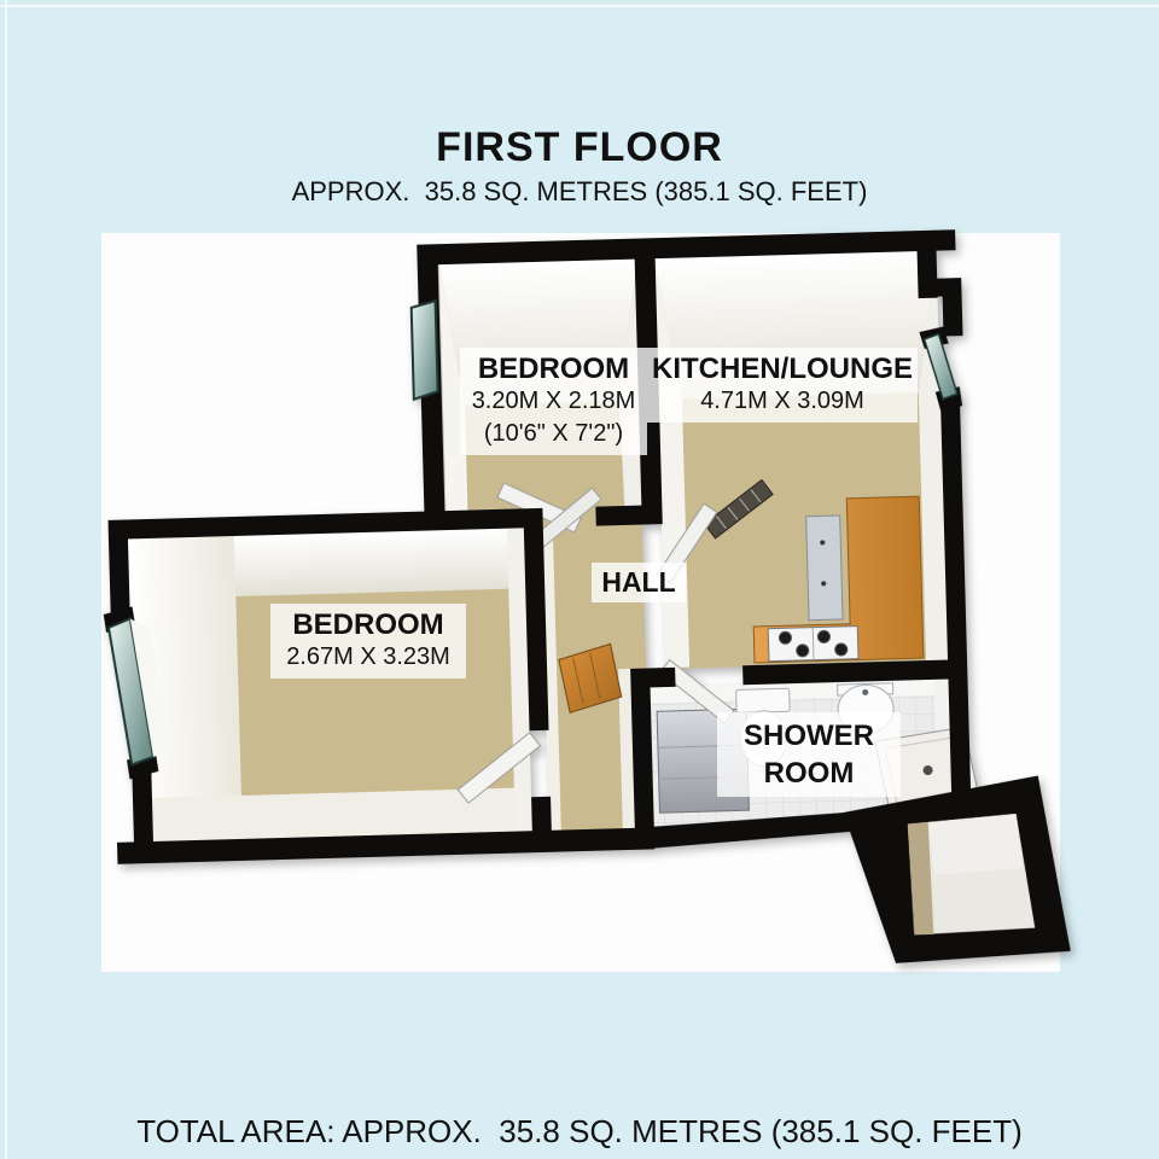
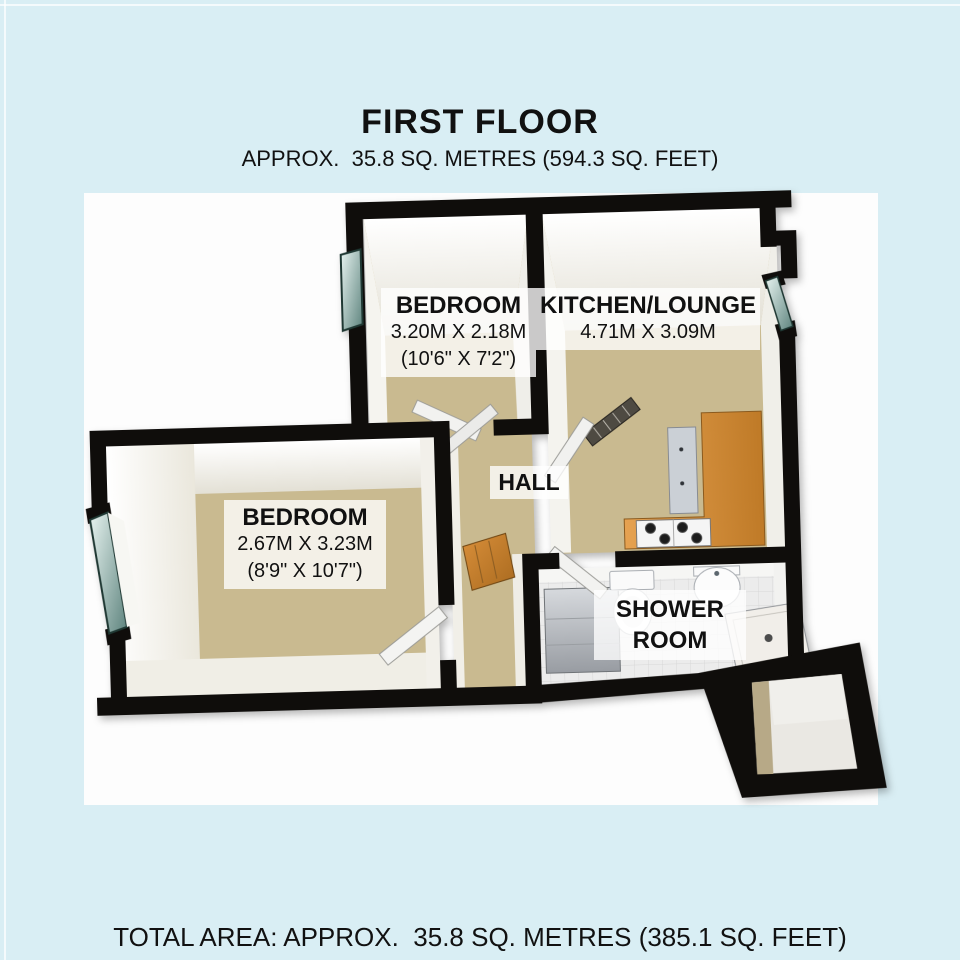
  FIRST FLOOR
- APPROX. 35.8 SQ. METRES (385.1 SQ. FEET)
+ APPROX. 35.8 SQ. METRES (594.3 SQ. FEET)
  BEDROOM
  3.20M X 2.18M
  (10'6" X 7'2")
  KITCHEN/LOUNGE
  4.71M X 3.09M
  BEDROOM
  2.67M X 3.23M
+ (8'9" X 10'7")
  HALL
  SHOWER
  ROOM
  TOTAL AREA: APPROX. 35.8 SQ. METRES (385.1 SQ. FEET)
